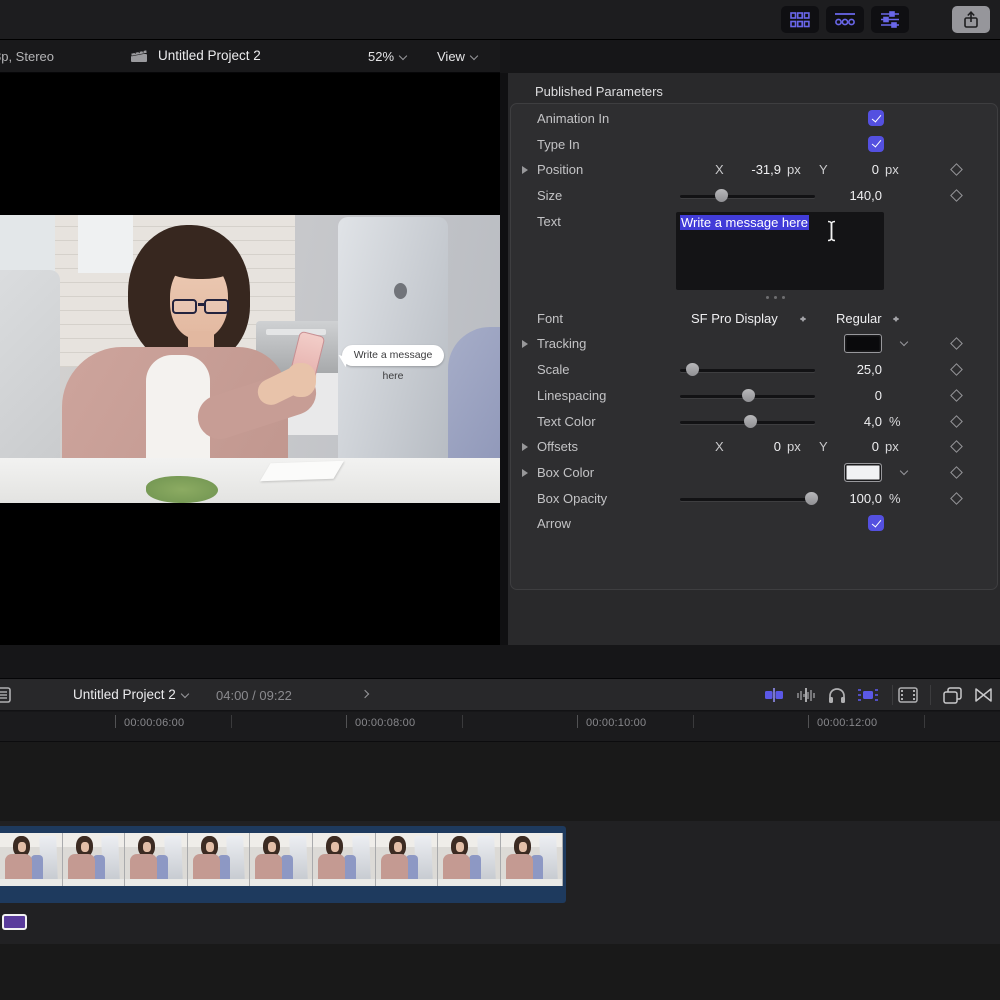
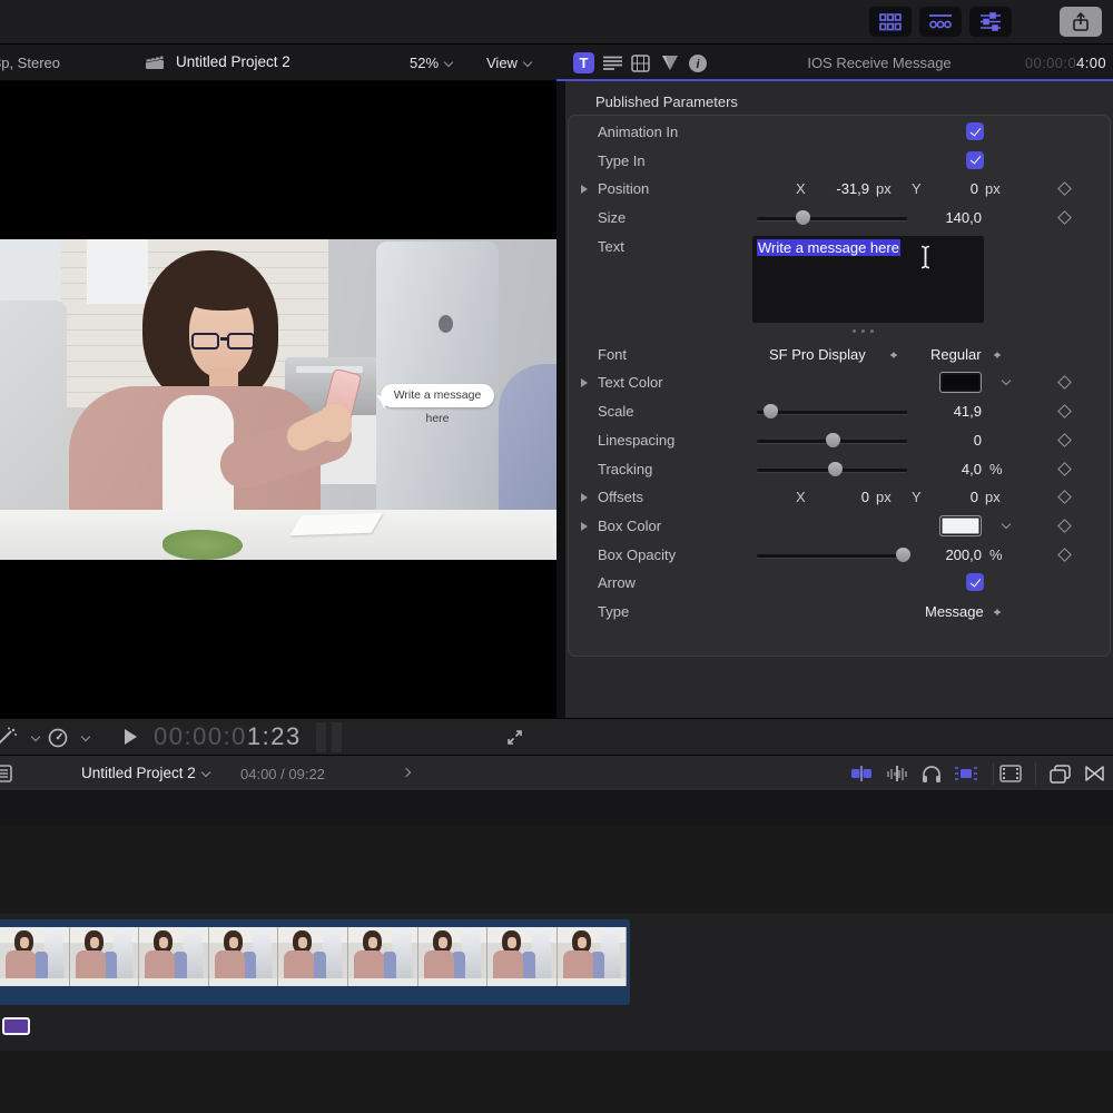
  p, Stereo
  Untitled Project 2
  52%
  View
+ T
+ i
+ IOS Receive Message
+ 00:00:04:00
  Write a message here
  Published Parameters
  Animation In
  Type In
  Position
  X
  -31,9
  px
  Y
  0
  px
  Size
  140,0
  Text
  Write a message here
  Font
  SF Pro Display
  Regular
- Tracking
+ Text Color
  Scale
- 25,0
+ 41,9
  Linespacing
  0
- Text Color
+ Tracking
  4,0
  %
  Offsets
  X
  0
  px
  Y
  0
  px
  Box Color
  Box Opacity
- 100,0
+ 200,0
  %
  Arrow
+ Type
+ Message
+ 00:00:01:23
  Untitled Project 2
  04:00 / 09:22
- 00:00:06:00
- 00:00:08:00
- 00:00:10:00
- 00:00:12:00
